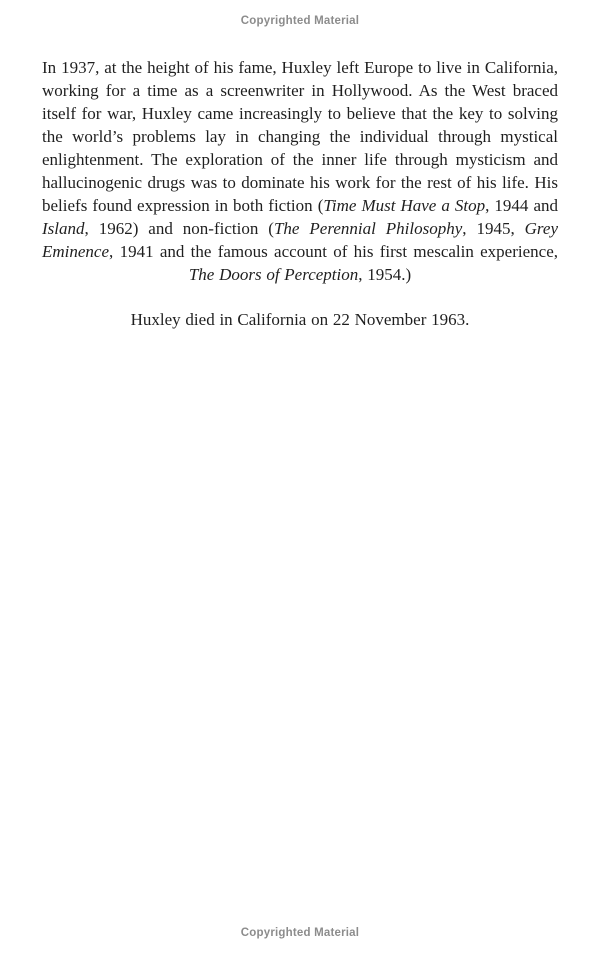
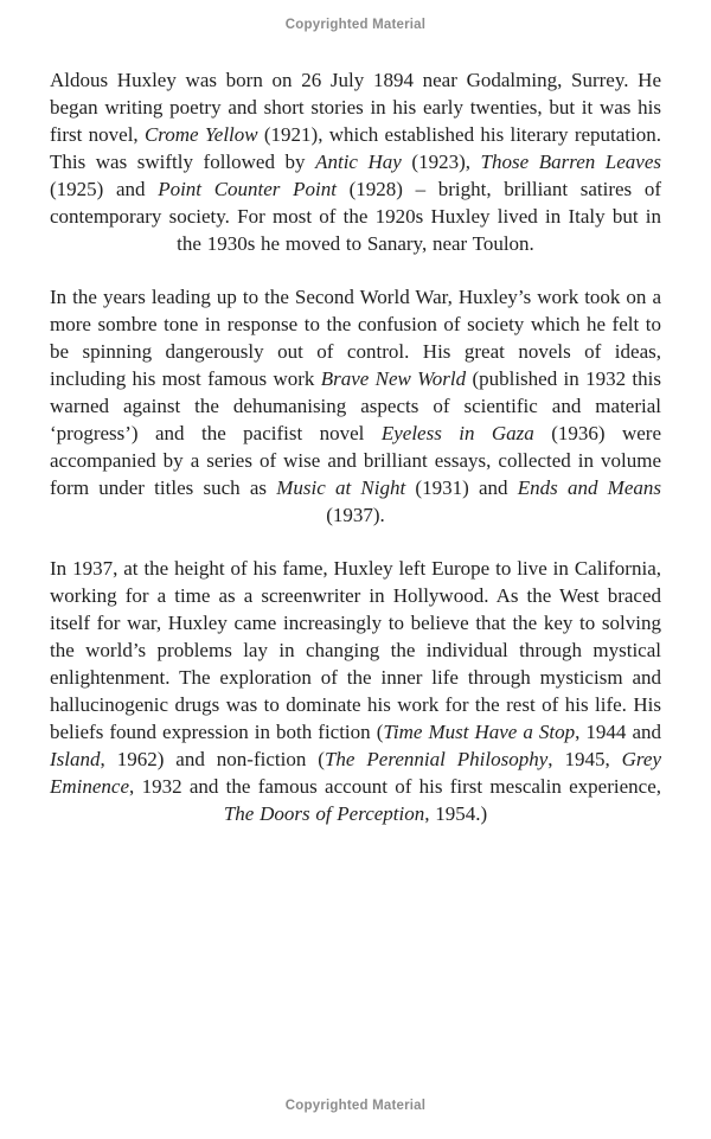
  Copyrighted Material
+ Aldous Huxley was born on 26 July 1894 near Godalming, Surrey. He began writing poetry and short stories in his early twenties, but it was his first novel, Crome Yellow (1921), which established his literary reputation. This was swiftly followed by Antic Hay (1923), Those Barren Leaves (1925) and Point Counter Point (1928) – bright, brilliant satires of contemporary society. For most of the 1920s Huxley lived in Italy but in the 1930s he moved to Sanary, near Toulon.
+ In the years leading up to the Second World War, Huxley’s work took on a more sombre tone in response to the confusion of society which he felt to be spinning dangerously out of control. His great novels of ideas, including his most famous work Brave New World (published in 1932 this warned against the dehumanising aspects of scientific and material ‘progress’) and the pacifist novel Eyeless in Gaza (1936) were accompanied by a series of wise and brilliant essays, collected in volume form under titles such as Music at Night (1931) and Ends and Means (1937).
- In 1937, at the height of his fame, Huxley left Europe to live in California, working for a time as a screenwriter in Hollywood. As the West braced itself for war, Huxley came increasingly to believe that the key to solving the world’s problems lay in changing the individual through mystical enlightenment. The exploration of the inner life through mysticism and hallucinogenic drugs was to dominate his work for the rest of his life. His beliefs found expression in both fiction (Time Must Have a Stop, 1944 and Island, 1962) and non-fiction (The Perennial Philosophy, 1945, Grey Eminence, 1941 and the famous account of his first mescalin experience, The Doors of Perception, 1954.)
+ In 1937, at the height of his fame, Huxley left Europe to live in California, working for a time as a screenwriter in Hollywood. As the West braced itself for war, Huxley came increasingly to believe that the key to solving the world’s problems lay in changing the individual through mystical enlightenment. The exploration of the inner life through mysticism and hallucinogenic drugs was to dominate his work for the rest of his life. His beliefs found expression in both fiction (Time Must Have a Stop, 1944 and Island, 1962) and non-fiction (The Perennial Philosophy, 1945, Grey Eminence, 1932 and the famous account of his first mescalin experience, The Doors of Perception, 1954.)
- Huxley died in California on 22 November 1963.
  Copyrighted Material
